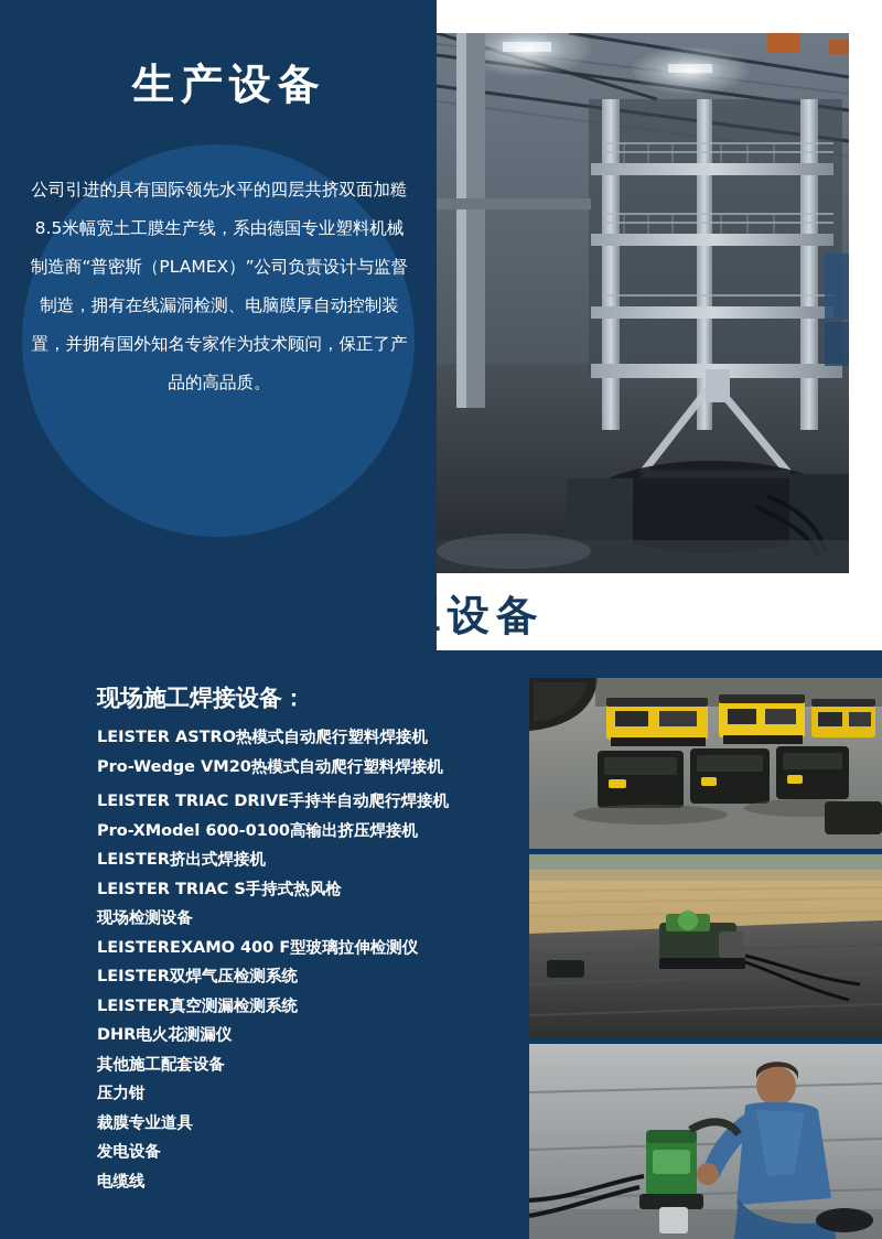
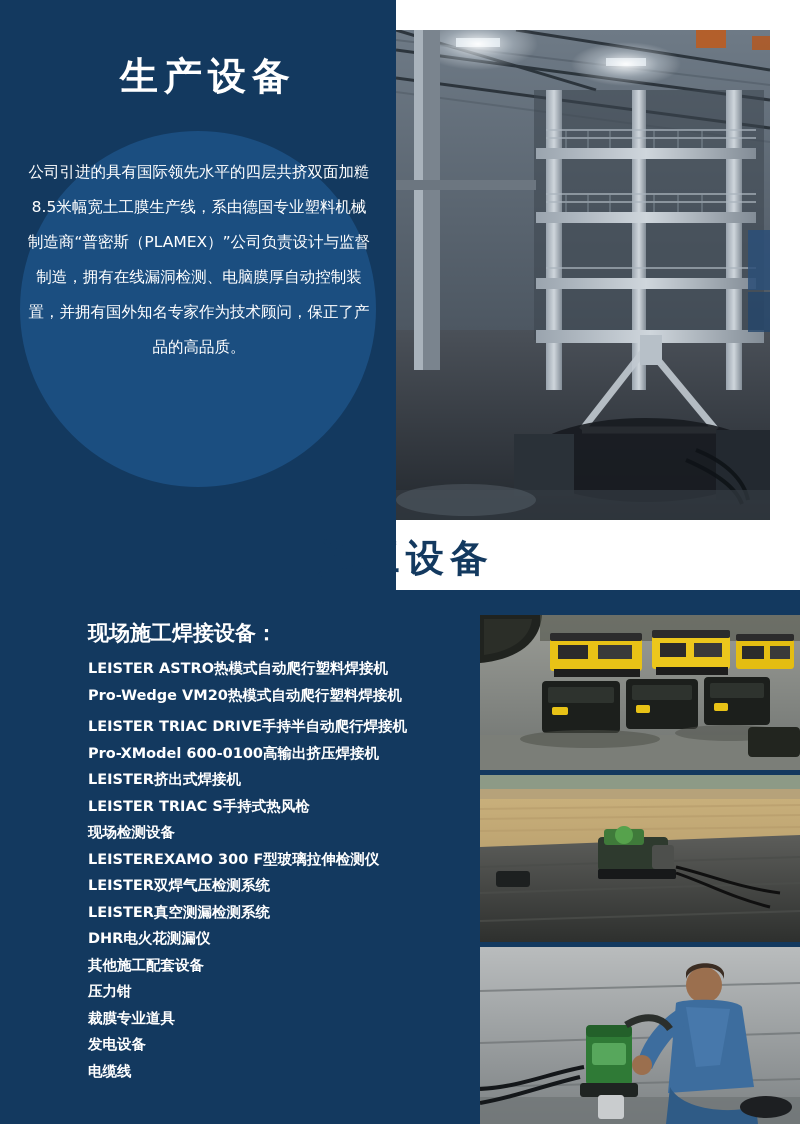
  生产设备
  公司引进的具有国际领先水平的四层共挤双面加糙8.5米幅宽土工膜生产线，系由德国专业塑料机械制造商“普密斯（PLAMEX）”公司负责设计与监督制造，拥有在线漏洞检测、电脑膜厚自动控制装置，并拥有国外知名专家作为技术顾问，保正了产品的高品质。
  施工设备
  现场施工焊接设备：
  LEISTER ASTRO热模式自动爬行塑料焊接机
  Pro-Wedge VM20热模式自动爬行塑料焊接机
  LEISTER TRIAC DRIVE手持半自动爬行焊接机
  Pro-XModel 600-0100高输出挤压焊接机
  LEISTER挤出式焊接机
  LEISTER TRIAC S手持式热风枪
  现场检测设备
- LEISTEREXAMO 400 F型玻璃拉伸检测仪
+ LEISTEREXAMO 300 F型玻璃拉伸检测仪
  LEISTER双焊气压检测系统
  LEISTER真空测漏检测系统
  DHR电火花测漏仪
  其他施工配套设备
  压力钳
  裁膜专业道具
  发电设备
  电缆线
